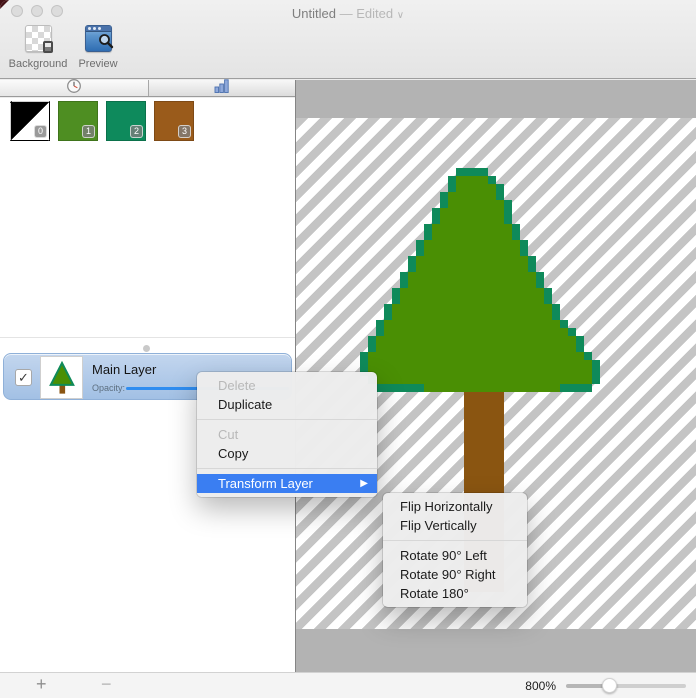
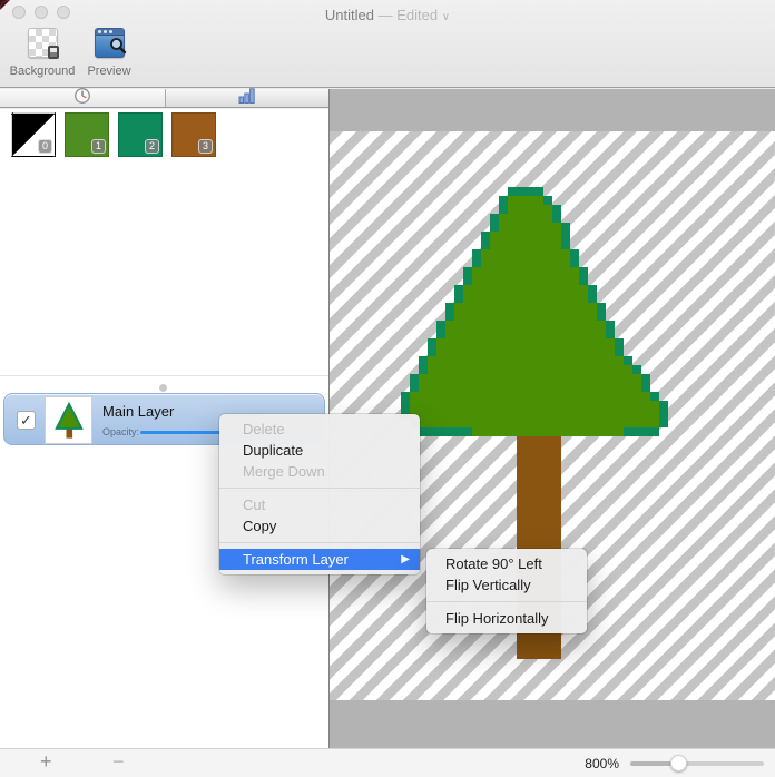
  Untitled — Edited ∨
  Background
  Preview
  0
  1
  2
  3
  ✓
  Main Layer
  Opacity:
  +
  −
  800%
  Delete
  Duplicate
+ Merge Down
  Cut
  Copy
  Transform Layer
  ▶
- Flip Horizontally
+ Rotate 90° Left
  Flip Vertically
- Rotate 90° Left
+ Flip Horizontally
- Rotate 90° Right
- Rotate 180°
